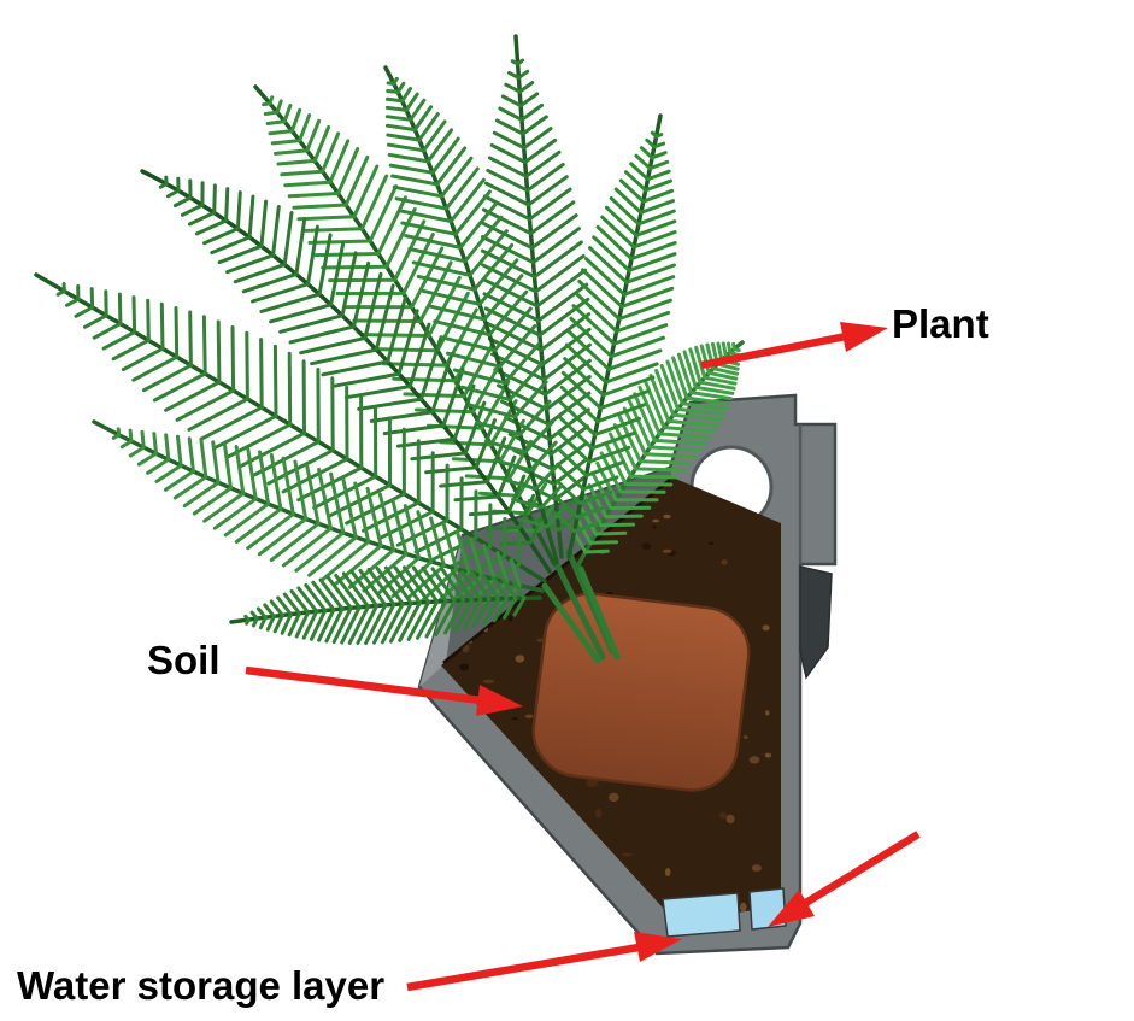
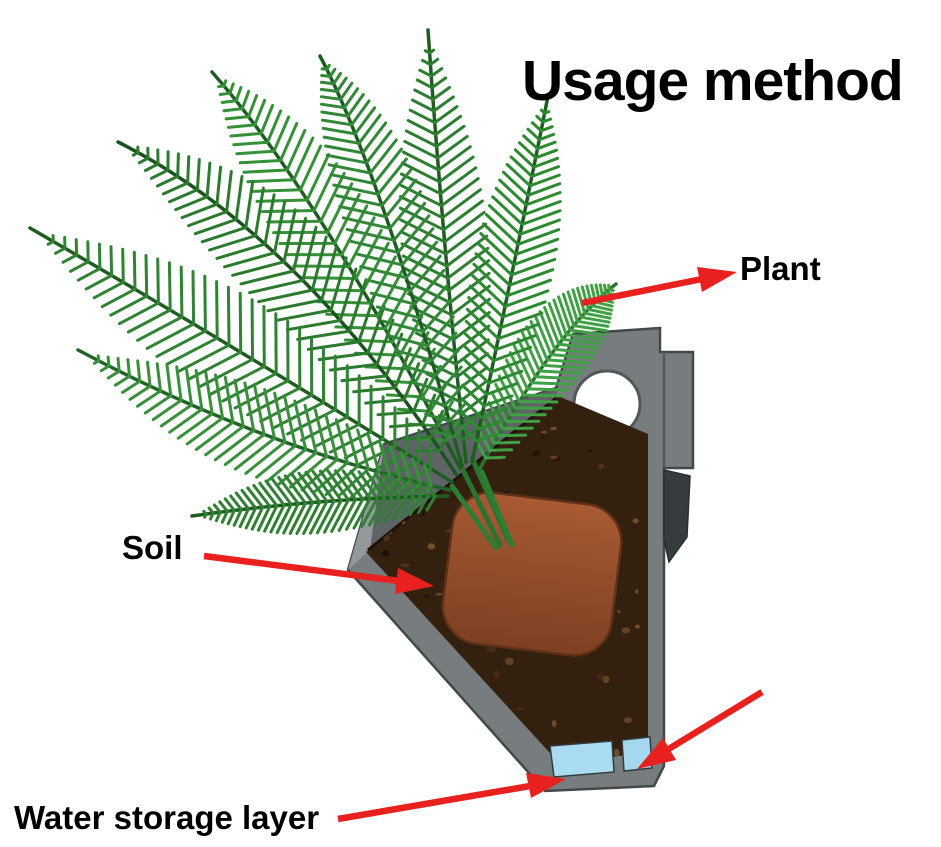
+ Usage method
  Plant
  Soil
  Water storage layer
